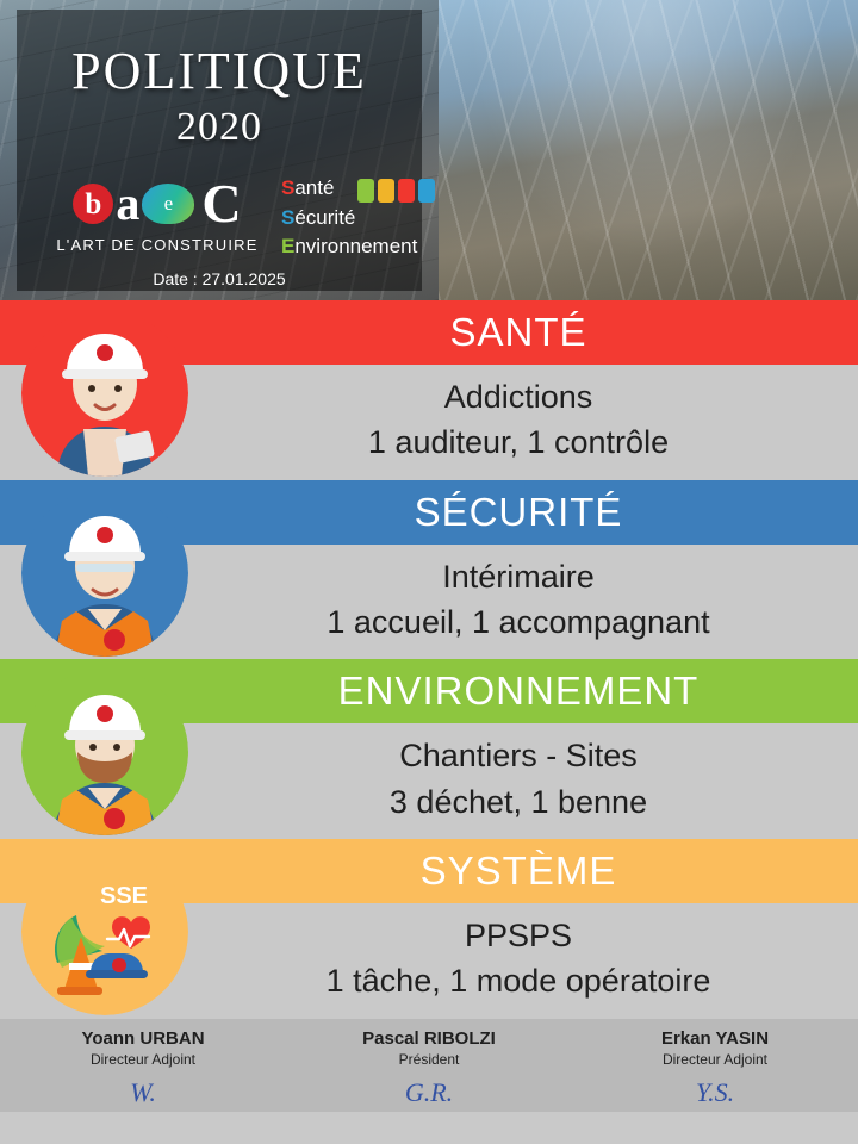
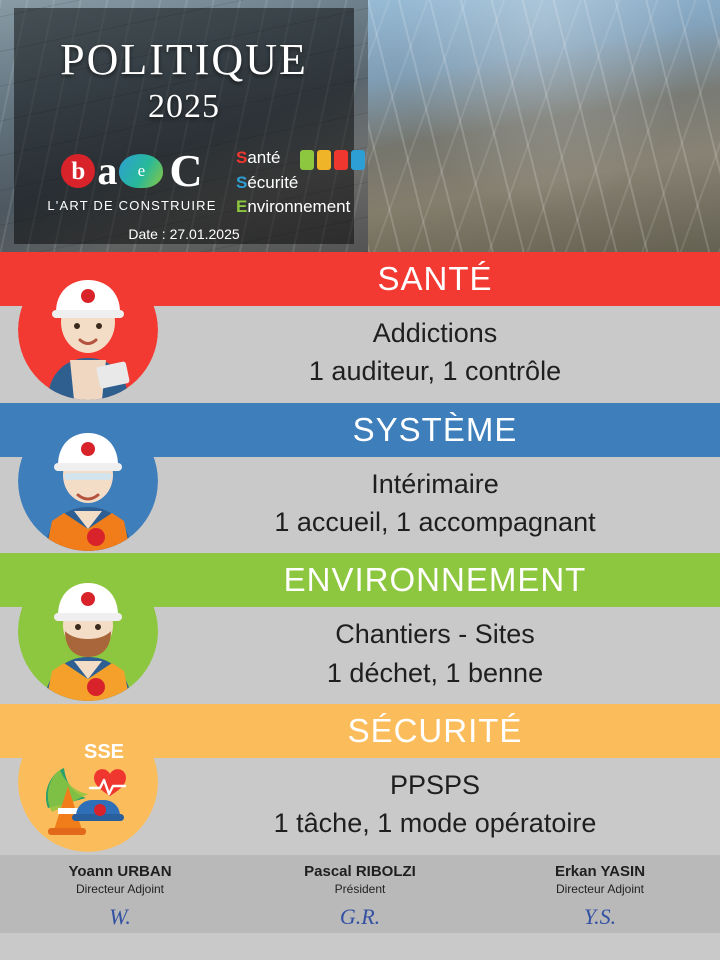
  POLITIQUE
- 2020
+ 2025
  b
  a
  e
  C
  L'ART DE CONSTRUIRE
  Santé
  Sécurité
  Environnement
  Date : 27.01.2025
  SANTÉ
  Addictions
  1 auditeur, 1 contrôle
- SÉCURITÉ
+ SYSTÈME
  Intérimaire
  1 accueil, 1 accompagnant
  ENVIRONNEMENT
  Chantiers - Sites
- 3 déchet, 1 benne
+ 1 déchet, 1 benne
- SYSTÈME
+ SÉCURITÉ
  PPSPS
  1 tâche, 1 mode opératoire
  SSE
  Yoann URBAN
  Directeur Adjoint
  W.
  Pascal RIBOLZI
  Président
  G.R.
  Erkan YASIN
  Directeur Adjoint
  Y.S.
